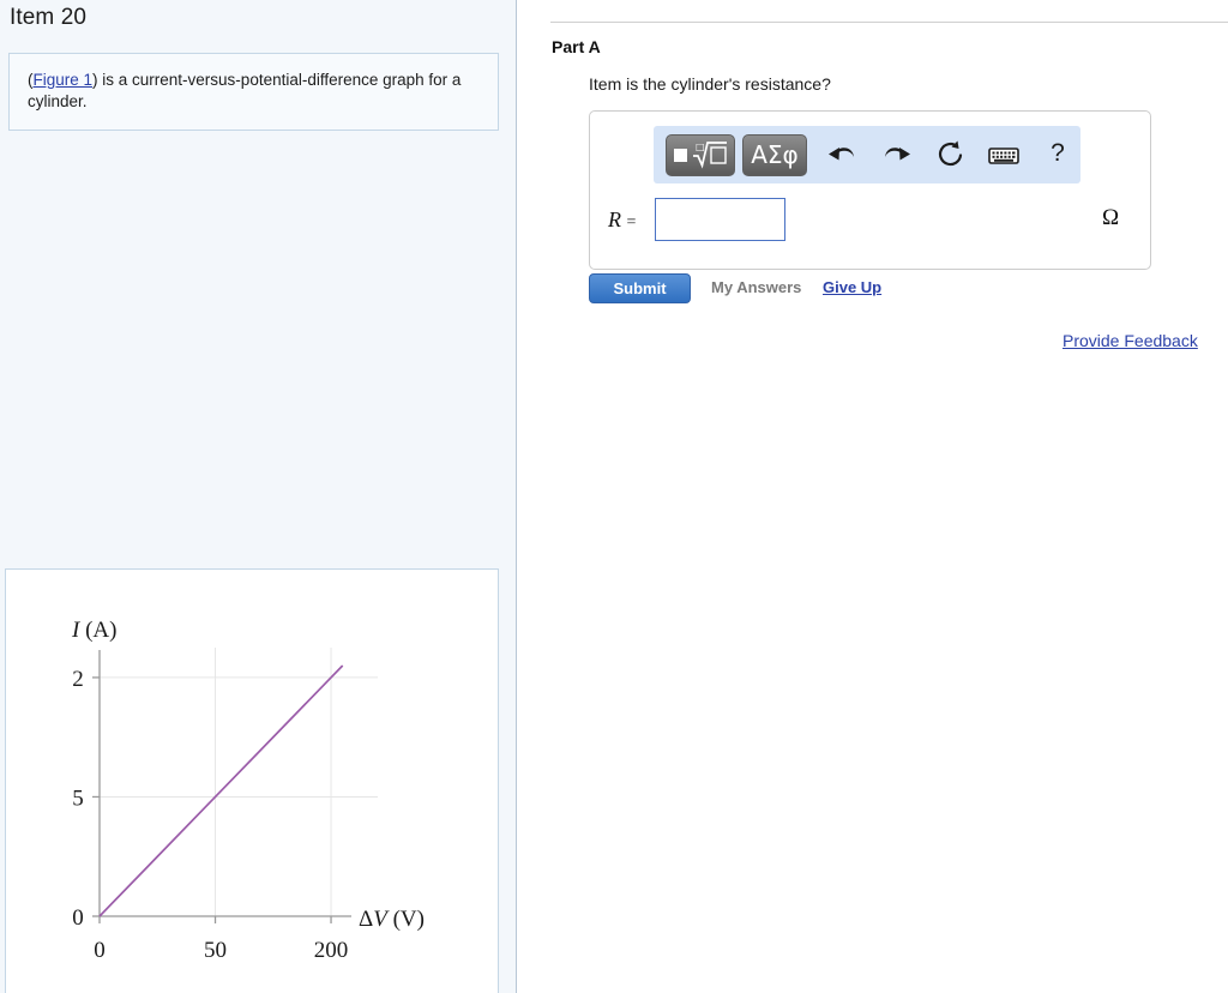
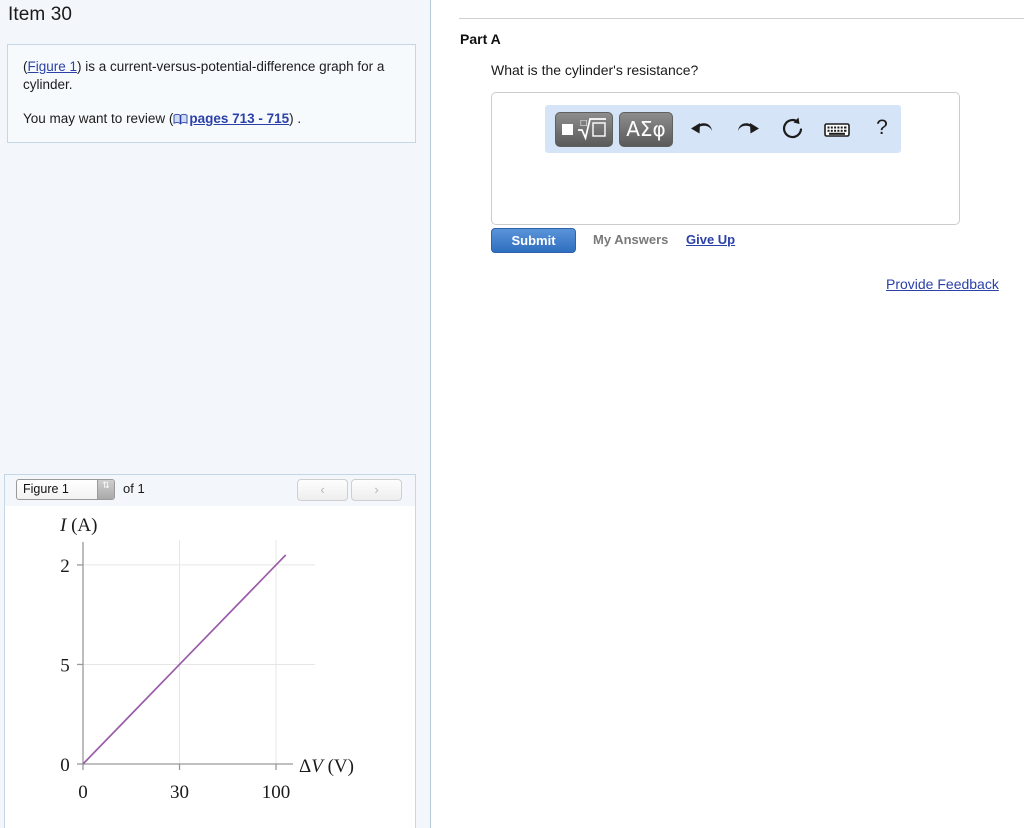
- Item 20
+ Item 30
  (Figure 1) is a current-versus-potential-difference graph for a cylinder.
+ You may want to review ( pages 713 - 715) .
+ Figure 1
+ ⇅
+ of 1
+ ‹
+ ›
  0
  5
  2
  0
- 50
+ 30
- 200
+ 100
  I (A)
  ΔV (V)
  Part A
- Item is the cylinder's resistance?
+ What is the cylinder's resistance?
  □
  ΑΣφ
  ?
- R =
- Ω
  Submit
  My Answers
  Give Up
  Provide Feedback
